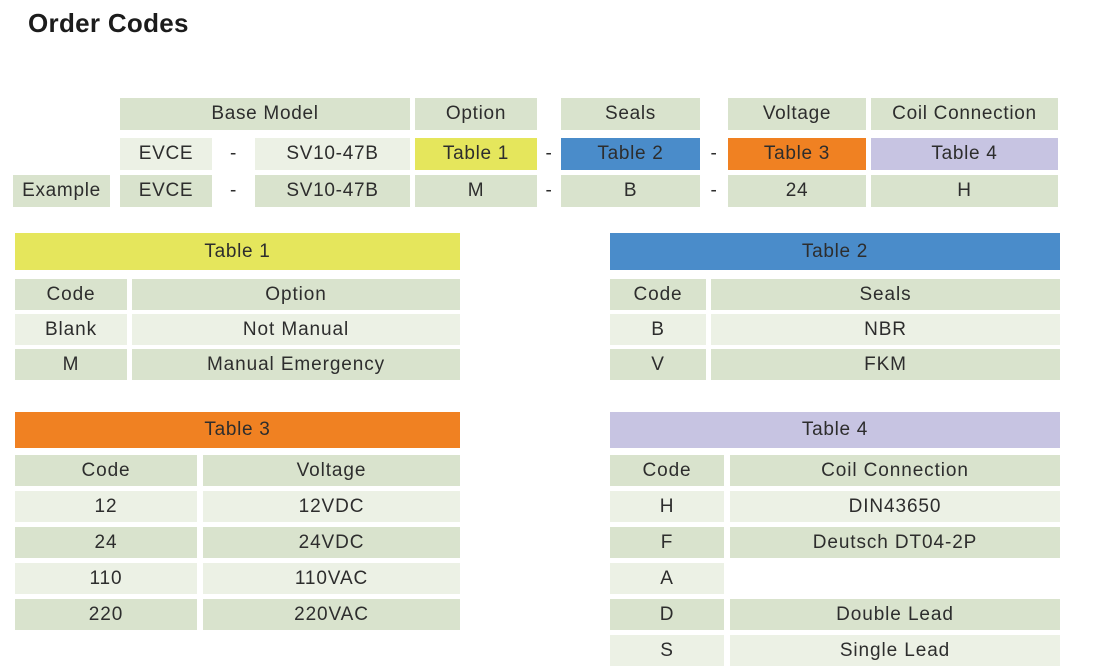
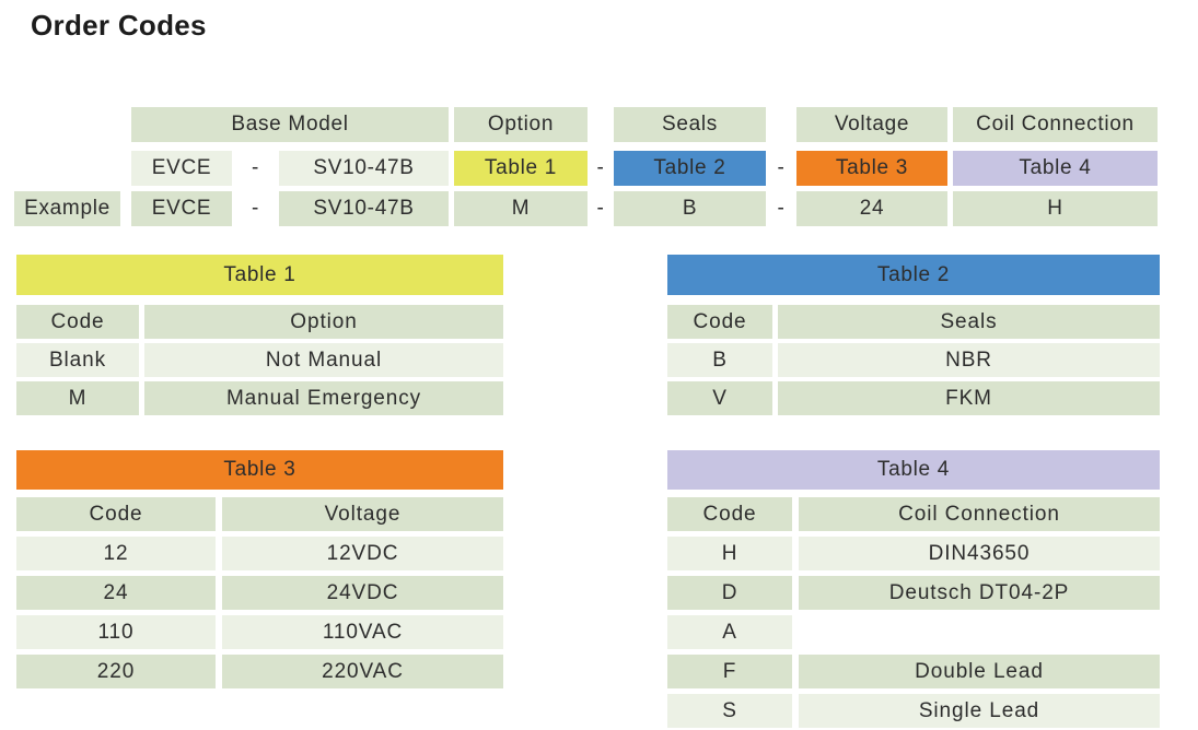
  Order Codes
  Base Model
  Option
  Seals
  Voltage
  Coil Connection
  EVCE
  -
  SV10-47B
  Table 1
  -
  Table 2
  -
  Table 3
  Table 4
  Example
  EVCE
  -
  SV10-47B
  M
  -
  B
  -
  24
  H
  Table 1
  Code
  Option
  Blank
  Not Manual
  M
  Manual Emergency
  Table 2
  Code
  Seals
  B
  NBR
  V
  FKM
  Table 3
  Code
  Voltage
  12
  12VDC
  24
  24VDC
  110
  110VAC
  220
  220VAC
  Table 4
  Code
  Coil Connection
  H
  DIN43650
- F
+ D
  Deutsch DT04-2P
  A
- D
+ F
  Double Lead
  S
  Single Lead
